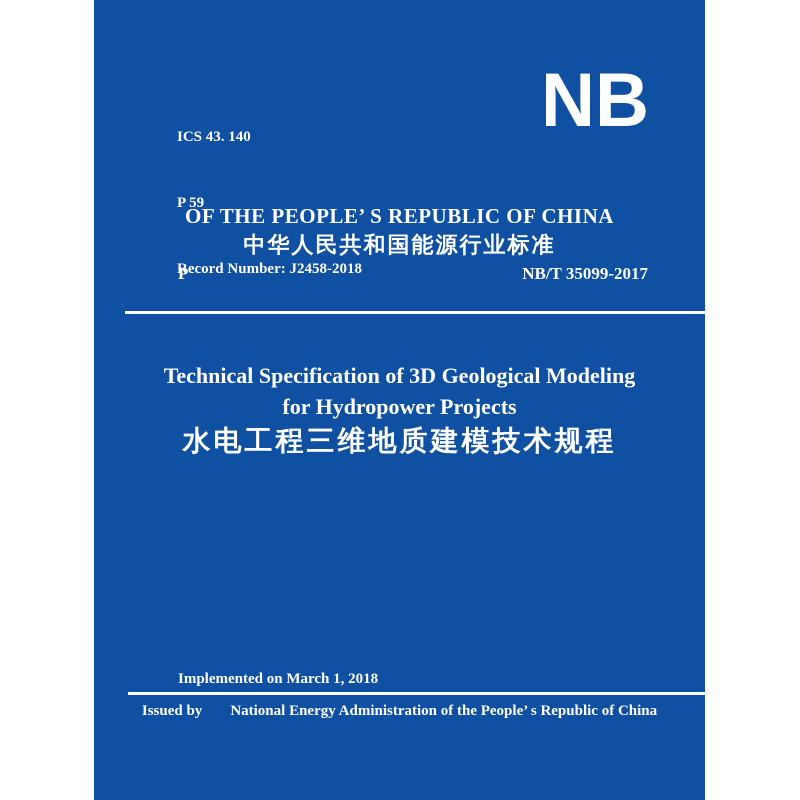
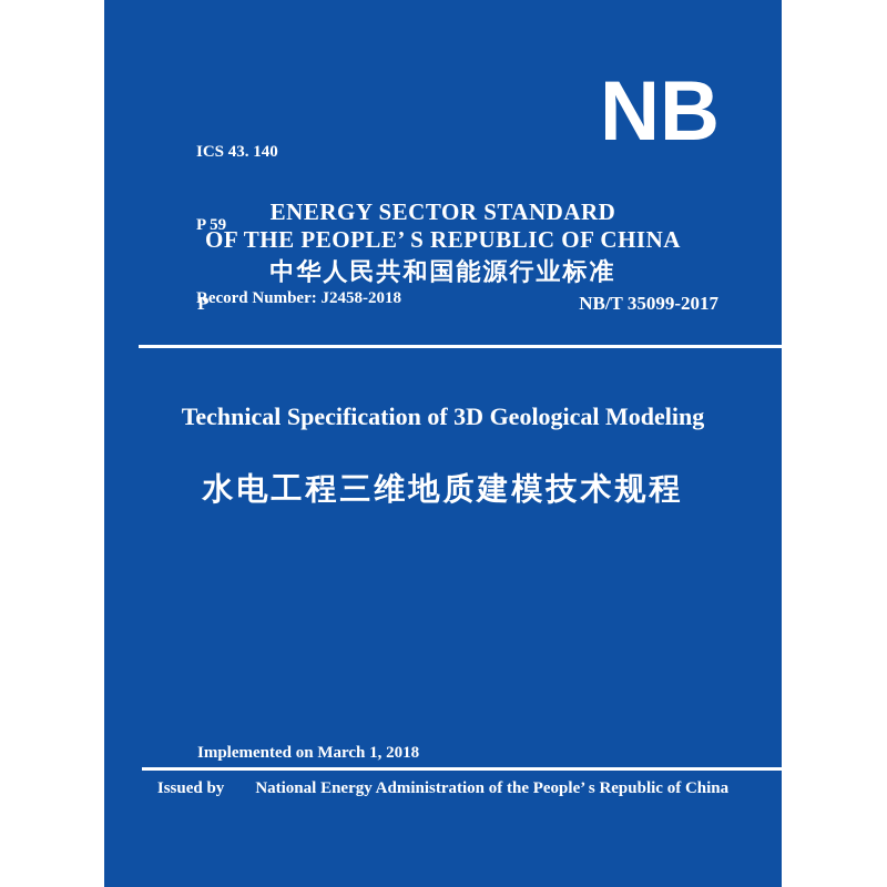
  ICS 43. 140
  P 59
  Record Number: J2458-2018
  NB
+ ENERGY SECTOR STANDARD
  OF THE PEOPLE’ S REPUBLIC OF CHINA
  中华人民共和国能源行业标准
  P
  NB/T 35099-2017
  Technical Specification of 3D Geological Modeling
- for Hydropower Projects
  水电工程三维地质建模技术规程
  Implemented on March 1, 2018
  Issued by National Energy Administration of the People’ s Republic of China
